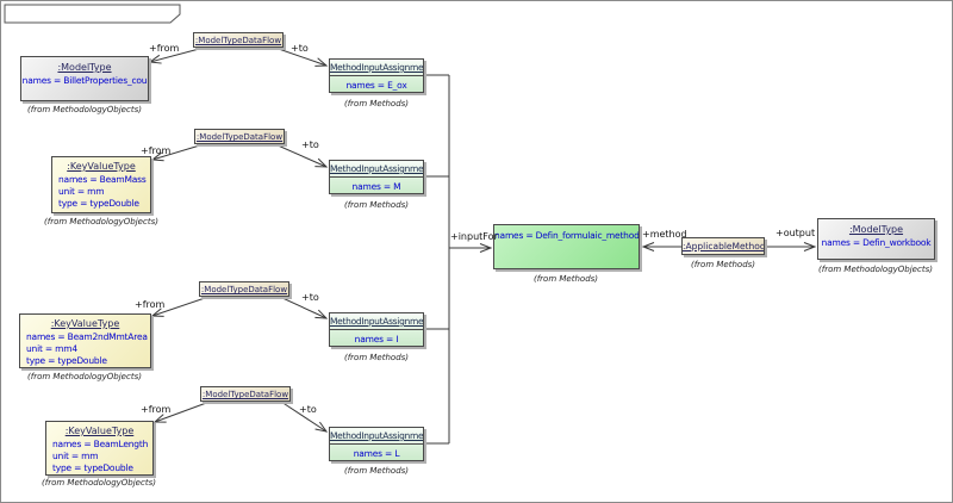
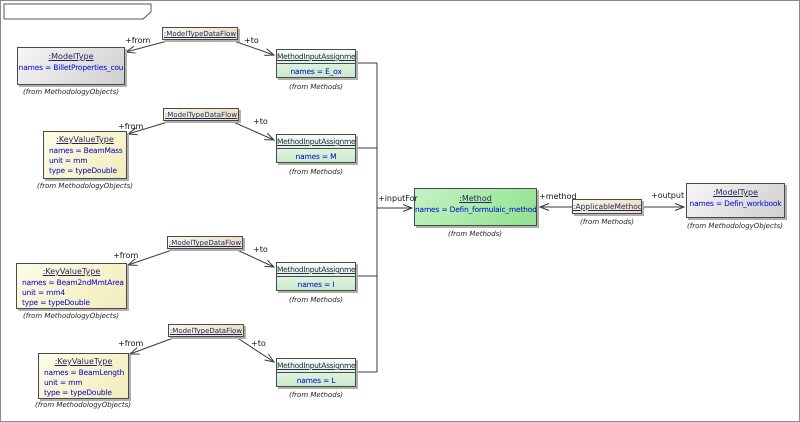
  :ModelType
  names = BilletProperties_cou
  (from MethodologyObjects)
  :KeyValueType
  names = BeamMass
  unit = mm
  type = typeDouble
  (from MethodologyObjects)
  :KeyValueType
  names = Beam2ndMmtArea
  unit = mm4
  type = typeDouble
  (from MethodologyObjects)
  :KeyValueType
  names = BeamLength
  unit = mm
  type = typeDouble
  (from MethodologyObjects)
  :ModelTypeDataFlow
  :ModelTypeDataFlow
  :ModelTypeDataFlow
  :ModelTypeDataFlow
  MethodInputAssignme
  names = E_ox
  (from Methods)
  MethodInputAssignme
  names = M
  (from Methods)
  MethodInputAssignme
  names = I
  (from Methods)
  MethodInputAssignme
  names = L
  (from Methods)
+ :Method
  names = Defin_formulaic_method
  (from Methods)
  :ApplicableMethod
  (from Methods)
  :ModelType
  names = Defin_workbook
  (from MethodologyObjects)
  +from
  +to
  +from
  +to
  +from
  +to
  +from
  +to
  +inputFor
  +method
  +output
